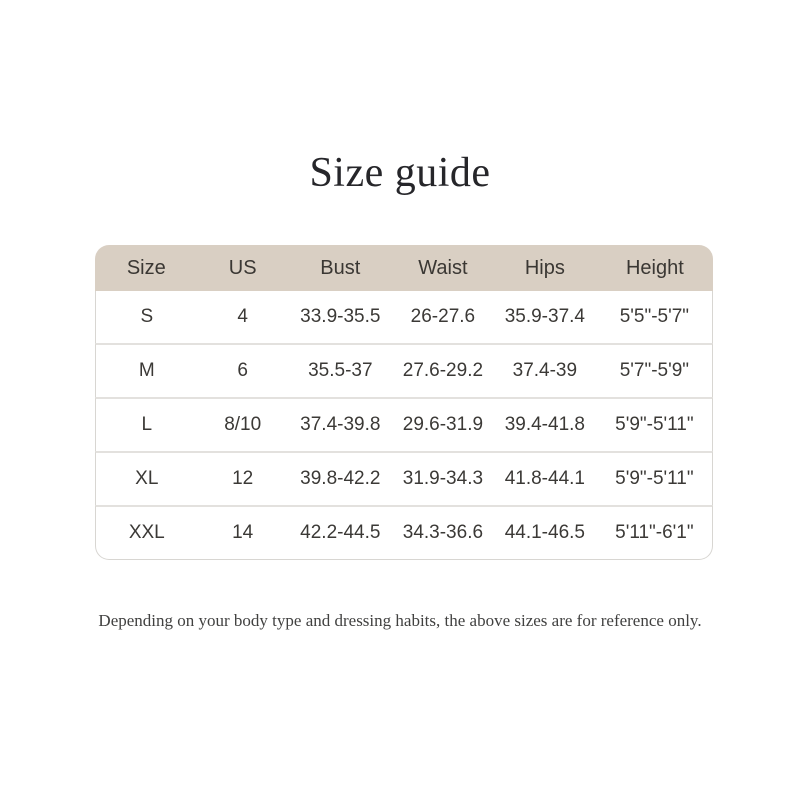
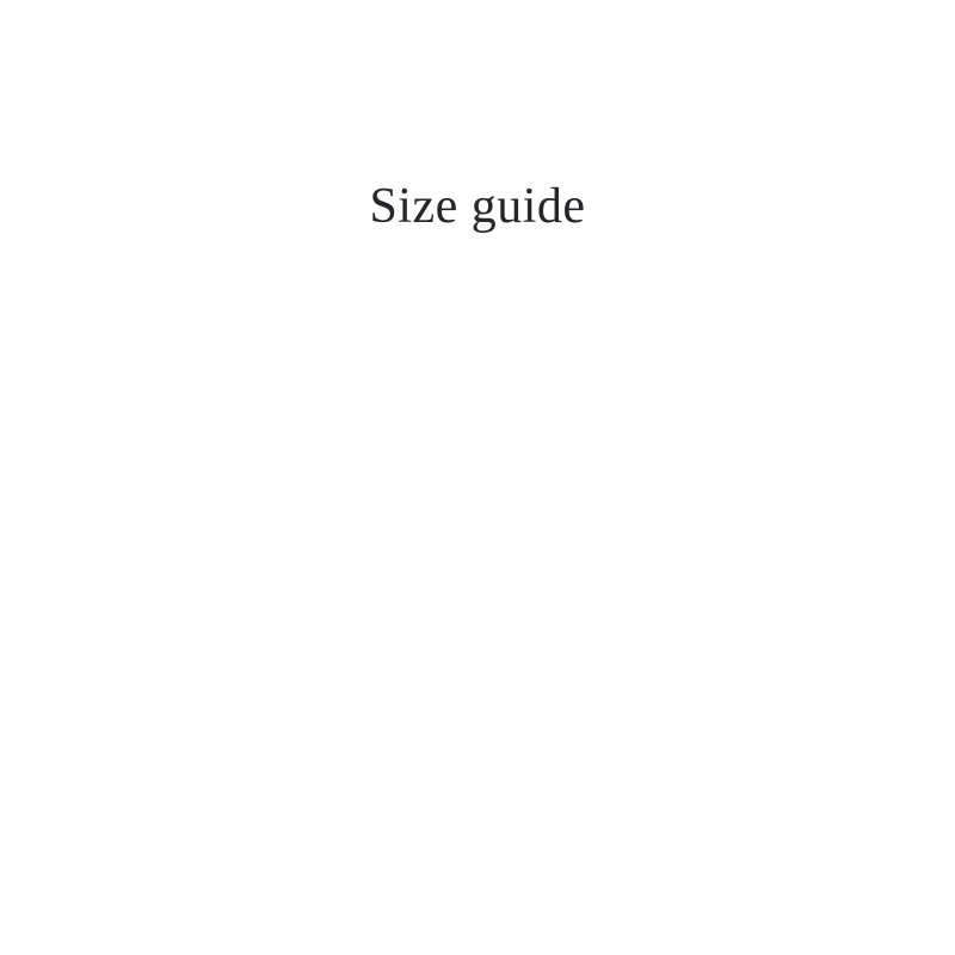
  Size guide
- Size	US	Bust	Waist	Hips	Height
- S	4	33.9-35.5	26-27.6	35.9-37.4	5'5"-5'7"
- M	6	35.5-37	27.6-29.2	37.4-39	5'7"-5'9"
- L	8/10	37.4-39.8	29.6-31.9	39.4-41.8	5'9"-5'11"
- XL	12	39.8-42.2	31.9-34.3	41.8-44.1	5'9"-5'11"
- XXL	14	42.2-44.5	34.3-36.6	44.1-46.5	5'11"-6'1"
- Depending on your body type and dressing habits, the above sizes are for reference only.
